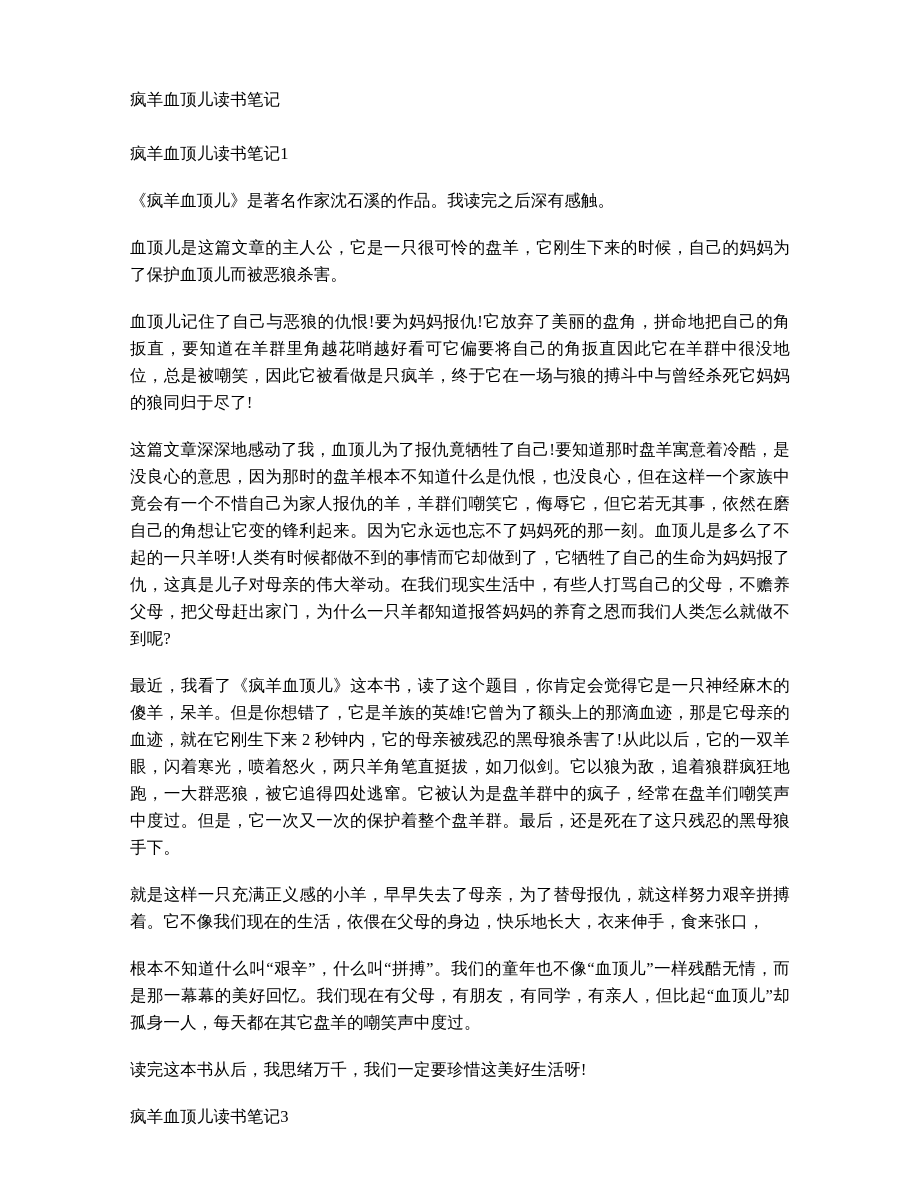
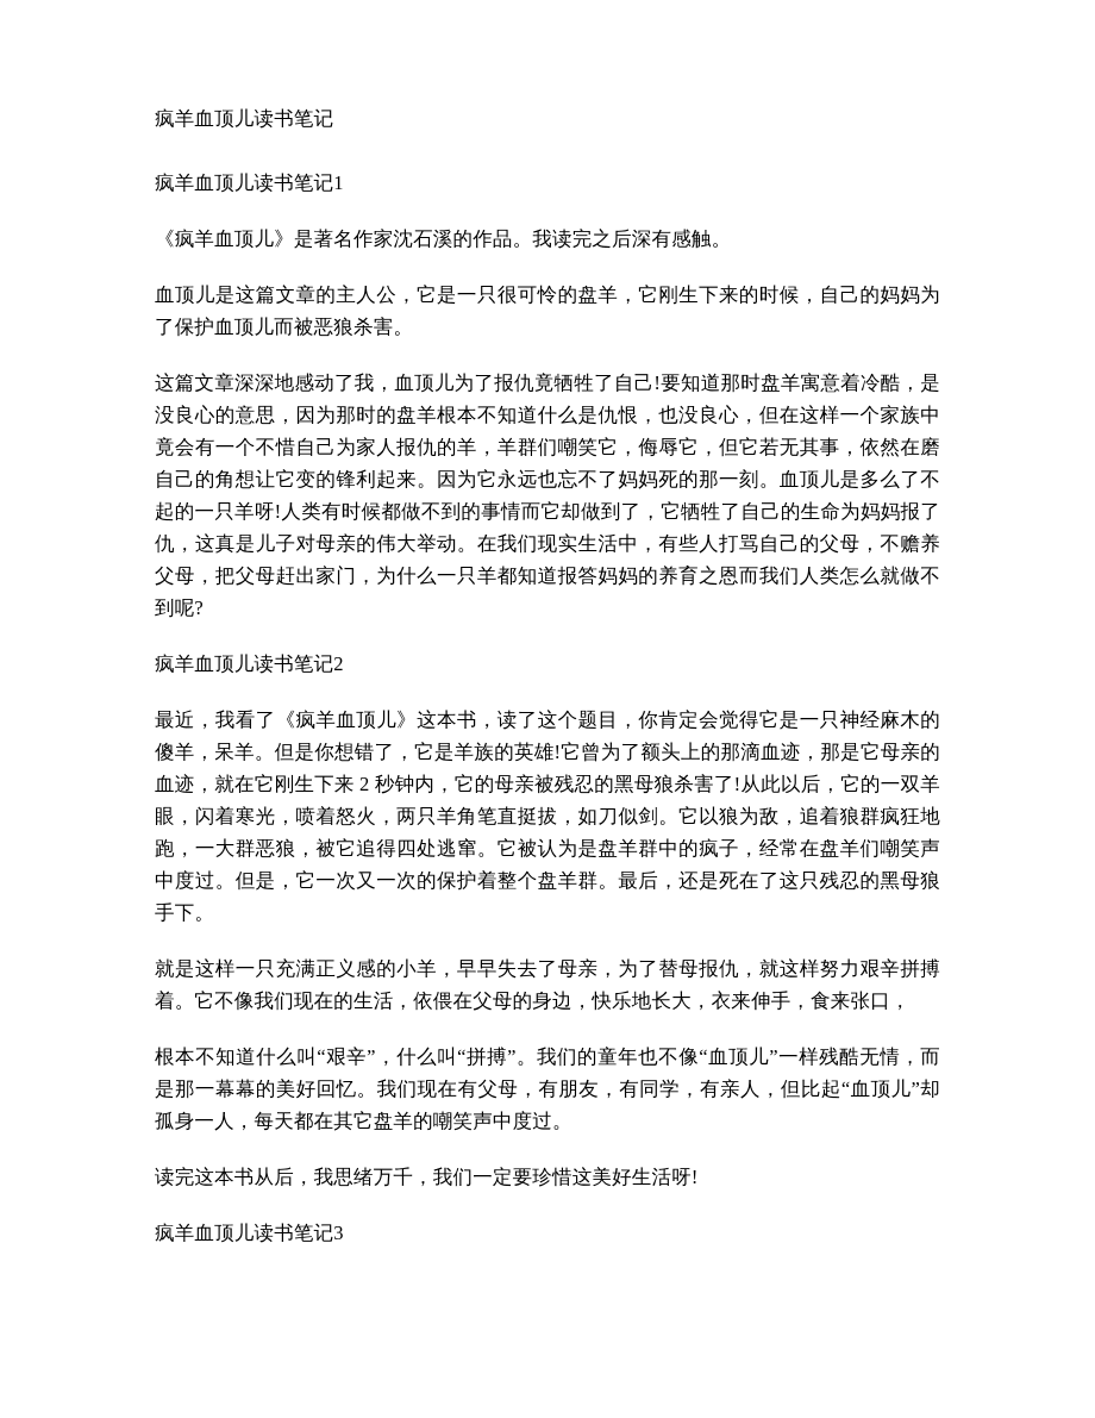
  疯羊血顶儿读书笔记
  疯羊血顶儿读书笔记1
  《疯羊血顶儿》是著名作家沈石溪的作品。我读完之后深有感触。
  血顶儿是这篇文章的主人公，它是一只很可怜的盘羊，它刚生下来的时候，自己的妈妈为了保护血顶儿而被恶狼杀害。
- 血顶儿记住了自己与恶狼的仇恨!要为妈妈报仇!它放弃了美丽的盘角，拼命地把自己的角扳直，要知道在羊群里角越花哨越好看可它偏要将自己的角扳直因此它在羊群中很没地位，总是被嘲笑，因此它被看做是只疯羊，终于它在一场与狼的搏斗中与曾经杀死它妈妈的狼同归于尽了!
  这篇文章深深地感动了我，血顶儿为了报仇竟牺牲了自己!要知道那时盘羊寓意着冷酷，是没良心的意思，因为那时的盘羊根本不知道什么是仇恨，也没良心，但在这样一个家族中竟会有一个不惜自己为家人报仇的羊，羊群们嘲笑它，侮辱它，但它若无其事，依然在磨自己的角想让它变的锋利起来。因为它永远也忘不了妈妈死的那一刻。血顶儿是多么了不起的一只羊呀!人类有时候都做不到的事情而它却做到了，它牺牲了自己的生命为妈妈报了仇，这真是儿子对母亲的伟大举动。在我们现实生活中，有些人打骂自己的父母，不赡养父母，把父母赶出家门，为什么一只羊都知道报答妈妈的养育之恩而我们人类怎么就做不到呢?
+ 疯羊血顶儿读书笔记2
  最近，我看了《疯羊血顶儿》这本书，读了这个题目，你肯定会觉得它是一只神经麻木的傻羊，呆羊。但是你想错了，它是羊族的英雄!它曾为了额头上的那滴血迹，那是它母亲的血迹，就在它刚生下来 2 秒钟内，它的母亲被残忍的黑母狼杀害了!从此以后，它的一双羊眼，闪着寒光，喷着怒火，两只羊角笔直挺拔，如刀似剑。它以狼为敌，追着狼群疯狂地跑，一大群恶狼，被它追得四处逃窜。它被认为是盘羊群中的疯子，经常在盘羊们嘲笑声中度过。但是，它一次又一次的保护着整个盘羊群。最后，还是死在了这只残忍的黑母狼手下。
  就是这样一只充满正义感的小羊，早早失去了母亲，为了替母报仇，就这样努力艰辛拼搏着。它不像我们现在的生活，依偎在父母的身边，快乐地长大，衣来伸手，食来张口，
  根本不知道什么叫“艰辛”，什么叫“拼搏”。我们的童年也不像“血顶儿”一样残酷无情，而是那一幕幕的美好回忆。我们现在有父母，有朋友，有同学，有亲人，但比起“血顶儿”却孤身一人，每天都在其它盘羊的嘲笑声中度过。
  读完这本书从后，我思绪万千，我们一定要珍惜这美好生活呀!
  疯羊血顶儿读书笔记3
